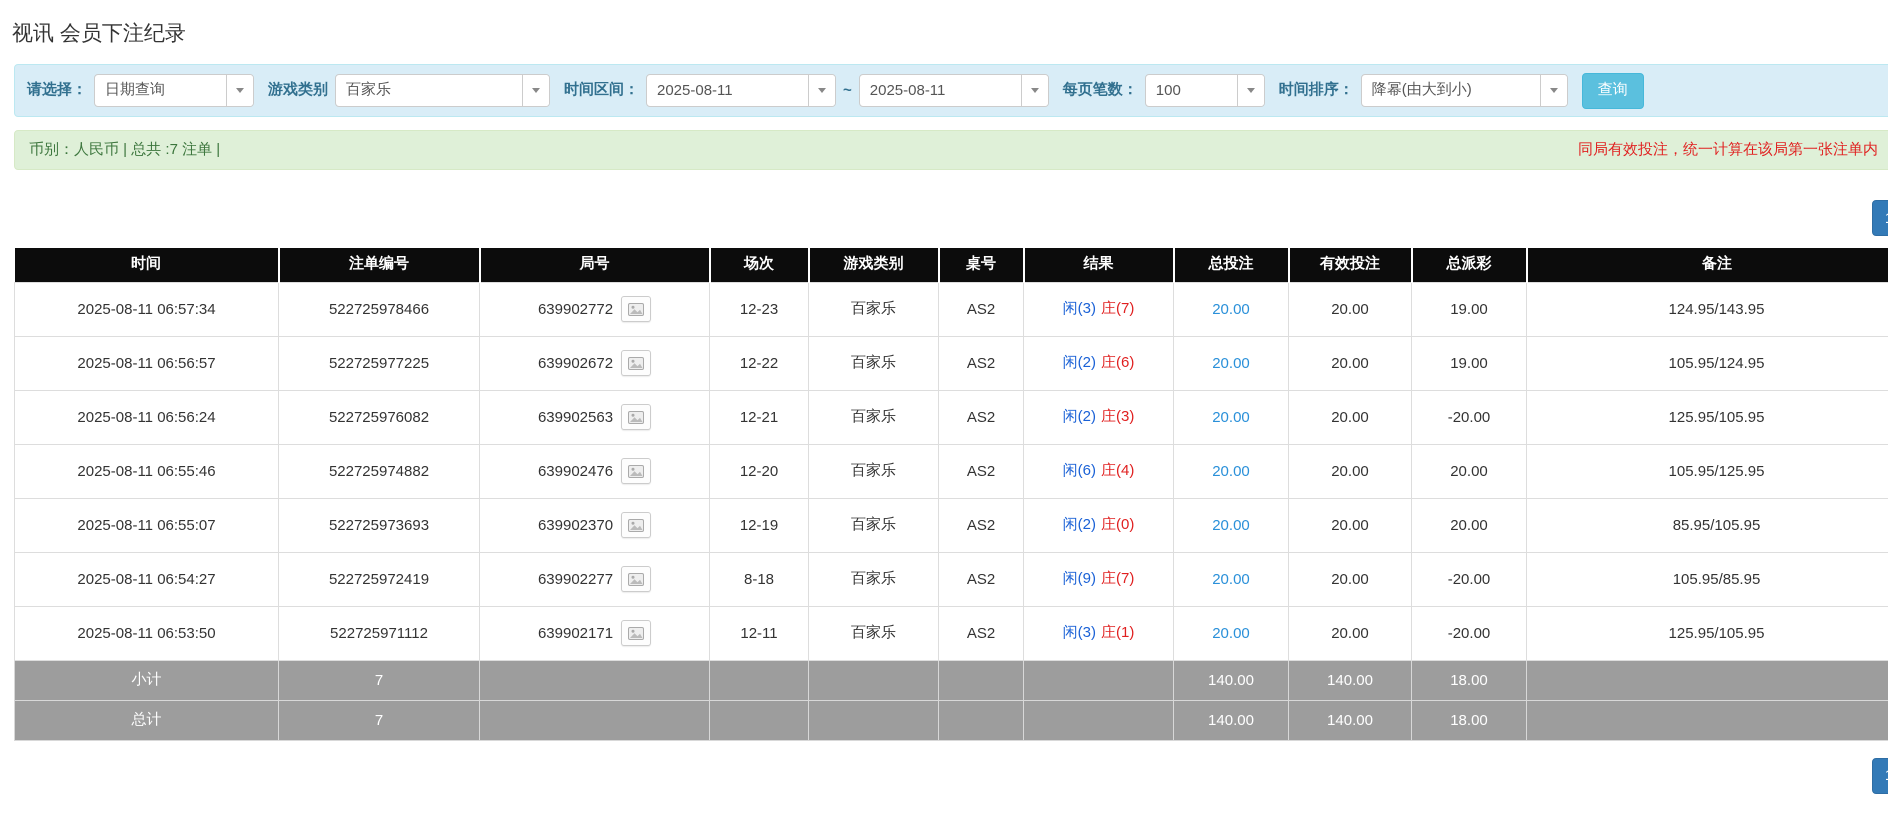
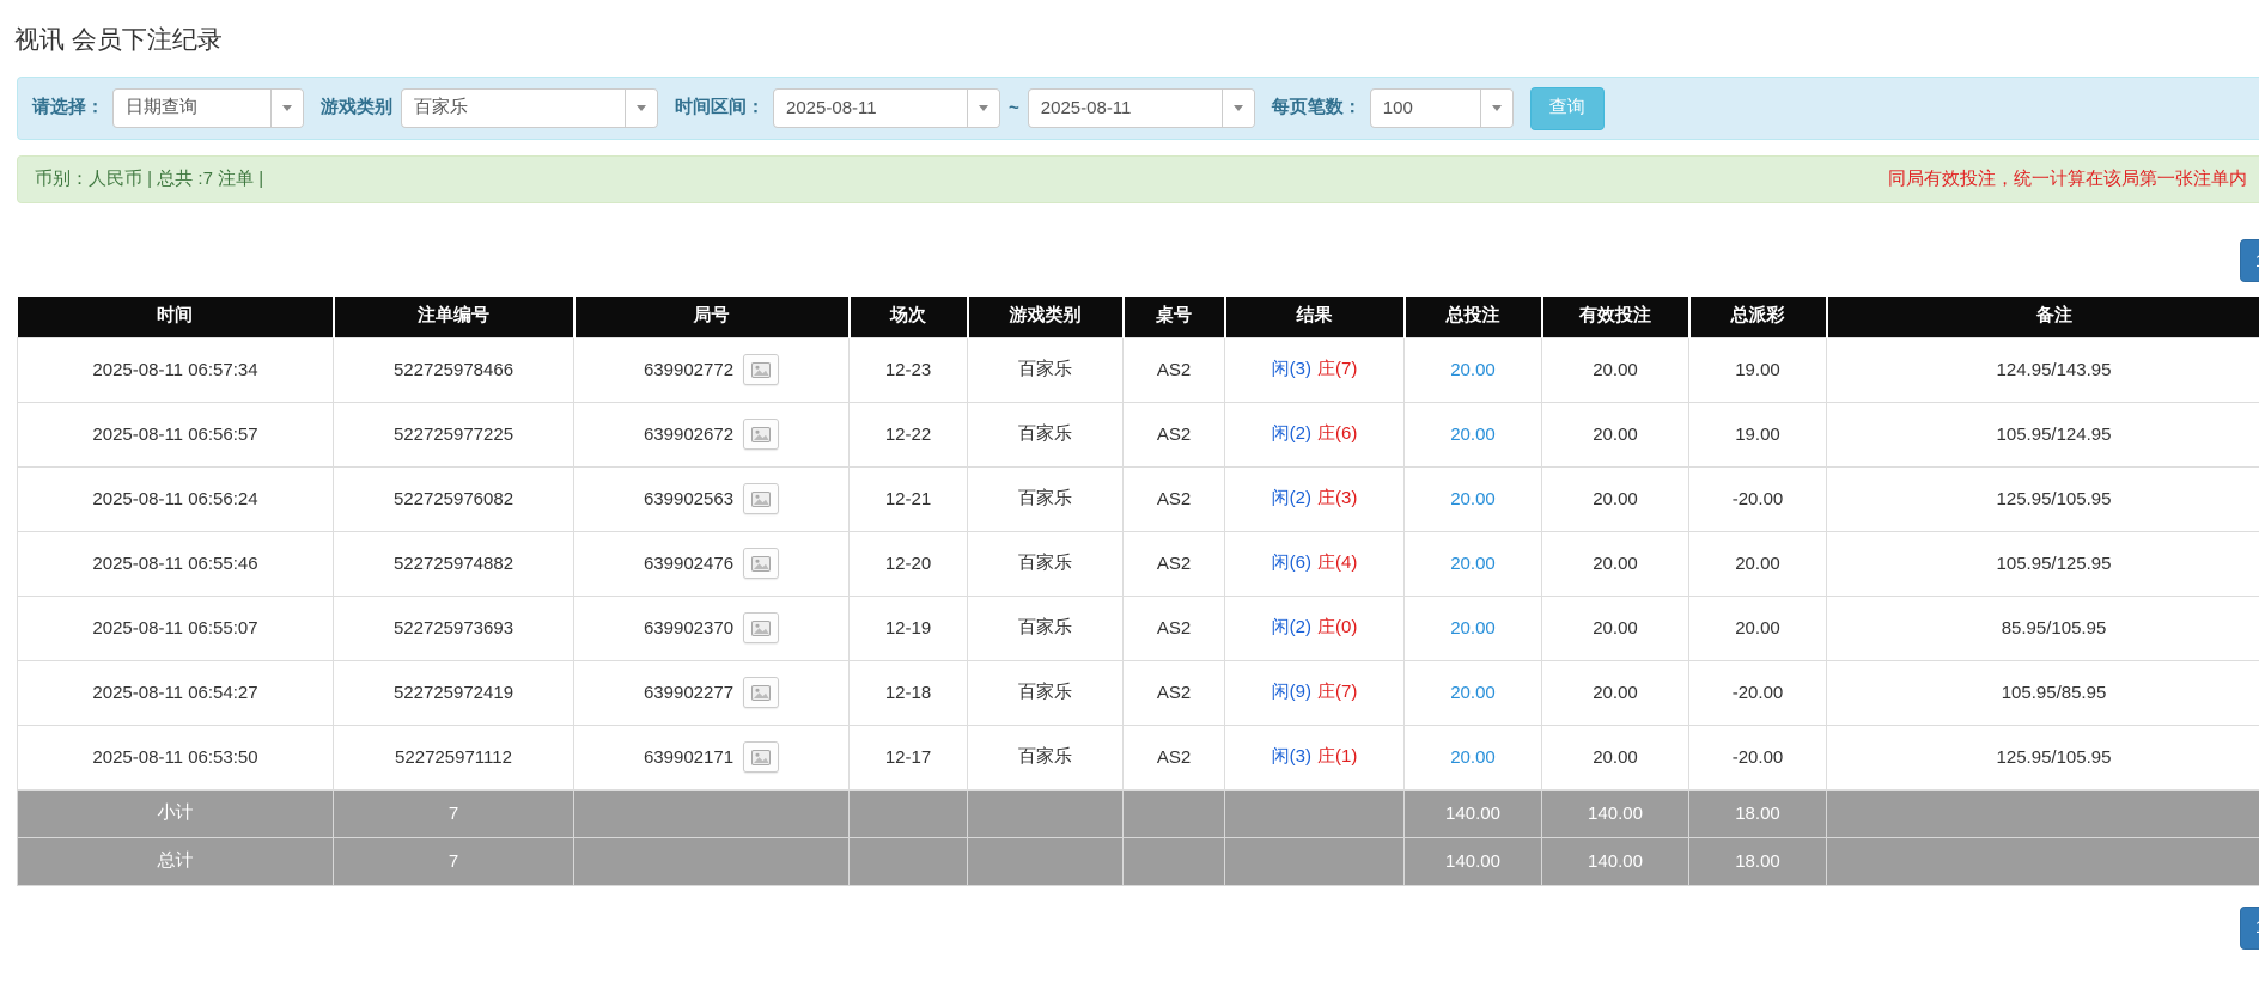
  视讯 会员下注纪录
  请选择：
  日期查询
  游戏类别
  百家乐
  时间区间：
  2025-08-11
  ~
  2025-08-11
  每页笔数：
  100
- 时间排序：
- 降幂(由大到小)
  查询
  币别：人民币 | 总共 :7 注单 |
  同局有效投注，统一计算在该局第一张注单内
  时间	注单编号	局号	场次	游戏类别	桌号	结果	总投注	有效投注	总派彩	备注
  2025-08-11 06:57:34	522725978466	639902772	12-23	百家乐	AS2	闲(3) 庄(7)	20.00	20.00	19.00	124.95/143.95
  2025-08-11 06:56:57	522725977225	639902672	12-22	百家乐	AS2	闲(2) 庄(6)	20.00	20.00	19.00	105.95/124.95
  2025-08-11 06:56:24	522725976082	639902563	12-21	百家乐	AS2	闲(2) 庄(3)	20.00	20.00	-20.00	125.95/105.95
  2025-08-11 06:55:46	522725974882	639902476	12-20	百家乐	AS2	闲(6) 庄(4)	20.00	20.00	20.00	105.95/125.95
  2025-08-11 06:55:07	522725973693	639902370	12-19	百家乐	AS2	闲(2) 庄(0)	20.00	20.00	20.00	85.95/105.95
- 2025-08-11 06:54:27	522725972419	639902277	8-18	百家乐	AS2	闲(9) 庄(7)	20.00	20.00	-20.00	105.95/85.95
+ 2025-08-11 06:54:27	522725972419	639902277	12-18	百家乐	AS2	闲(9) 庄(7)	20.00	20.00	-20.00	105.95/85.95
- 2025-08-11 06:53:50	522725971112	639902171	12-11	百家乐	AS2	闲(3) 庄(1)	20.00	20.00	-20.00	125.95/105.95
+ 2025-08-11 06:53:50	522725971112	639902171	12-17	百家乐	AS2	闲(3) 庄(1)	20.00	20.00	-20.00	125.95/105.95
  小计	7						140.00	140.00	18.00
  总计	7						140.00	140.00	18.00
